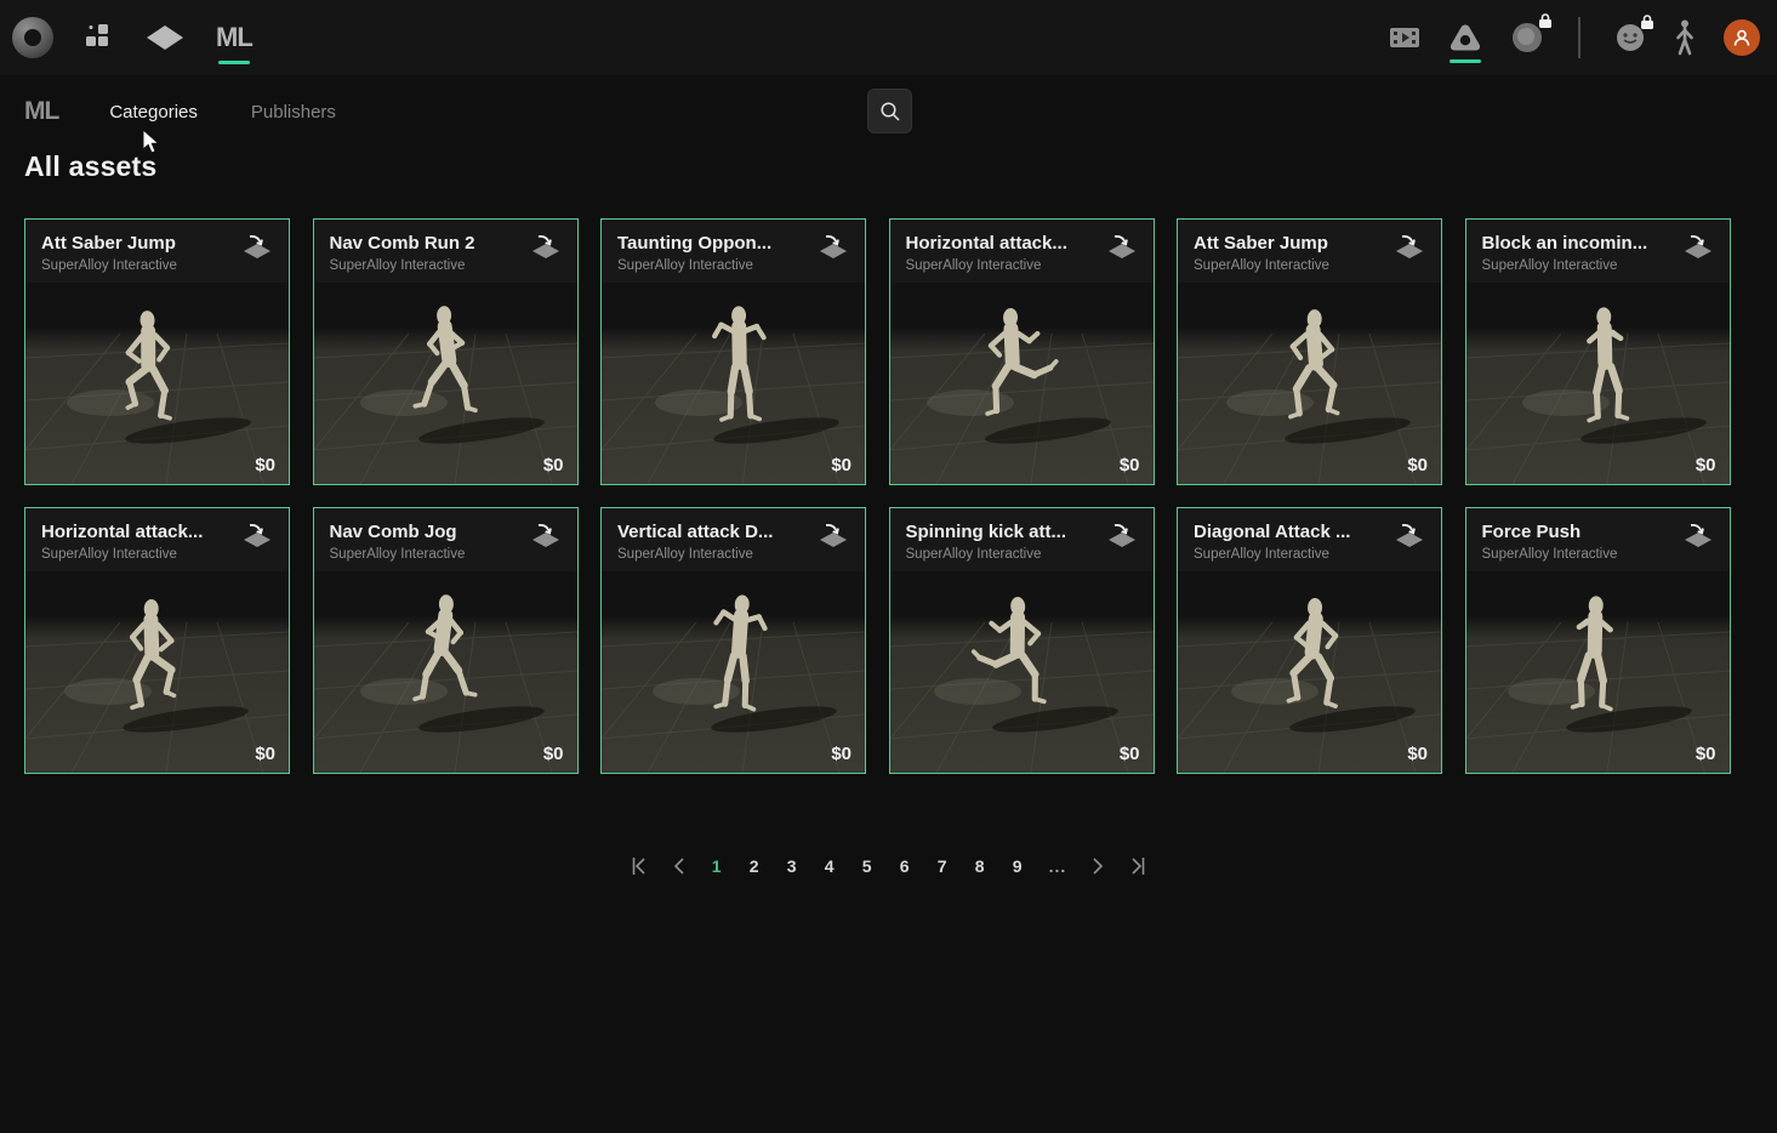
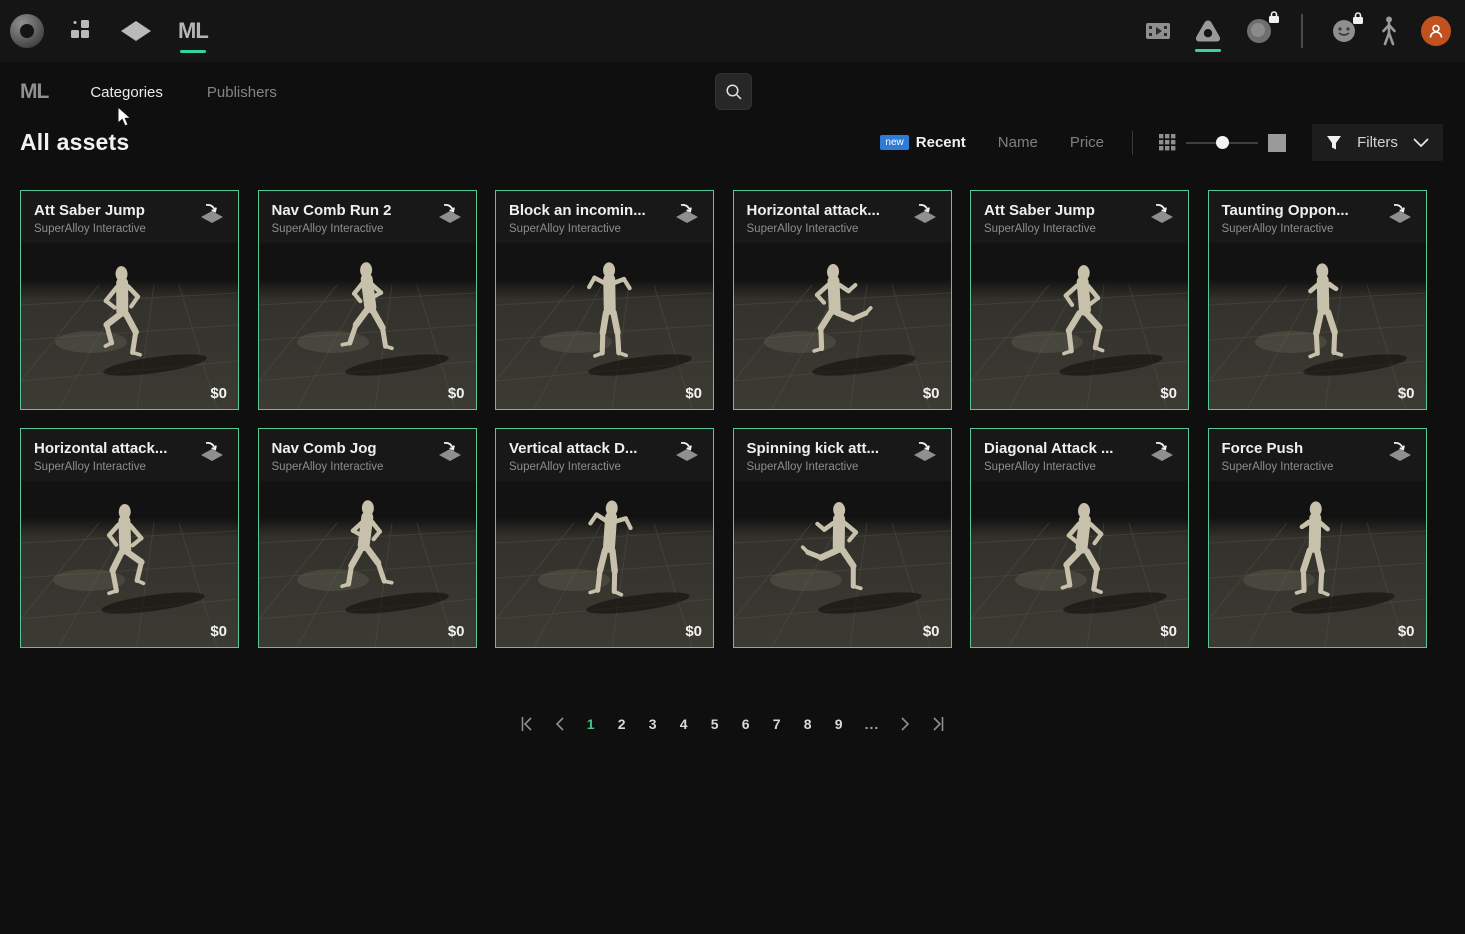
  ML
  ML
  Categories
  Publishers
  All assets
+ new
+ Recent
+ Name
+ Price
+ Filters
  Att Saber Jump
  SuperAlloy Interactive
  $0
  Nav Comb Run 2
  SuperAlloy Interactive
  $0
- Taunting Oppon...
+ Block an incomin...
  SuperAlloy Interactive
  $0
  Horizontal attack...
  SuperAlloy Interactive
  $0
  Att Saber Jump
  SuperAlloy Interactive
  $0
- Block an incomin...
+ Taunting Oppon...
  SuperAlloy Interactive
  $0
  Horizontal attack...
  SuperAlloy Interactive
  $0
  Nav Comb Jog
  SuperAlloy Interactive
  $0
  Vertical attack D...
  SuperAlloy Interactive
  $0
  Spinning kick att...
  SuperAlloy Interactive
  $0
  Diagonal Attack ...
  SuperAlloy Interactive
  $0
  Force Push
  SuperAlloy Interactive
  $0
  1
  2
  3
  4
  5
  6
  7
  8
  9
  ...
